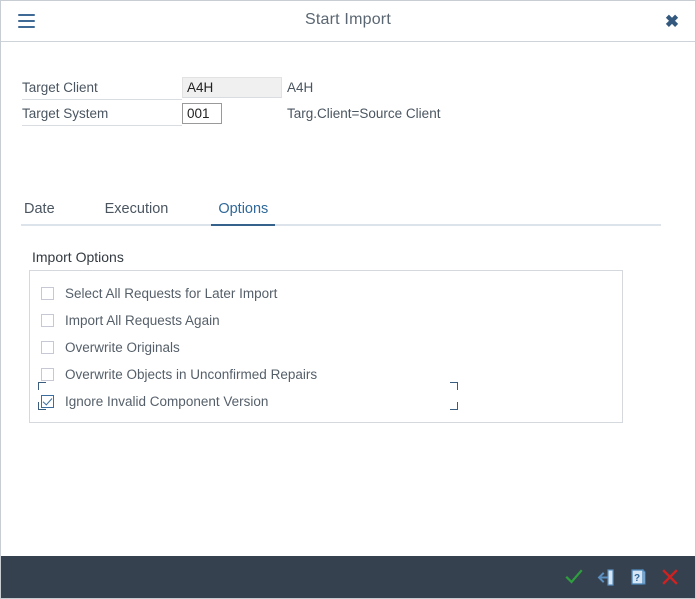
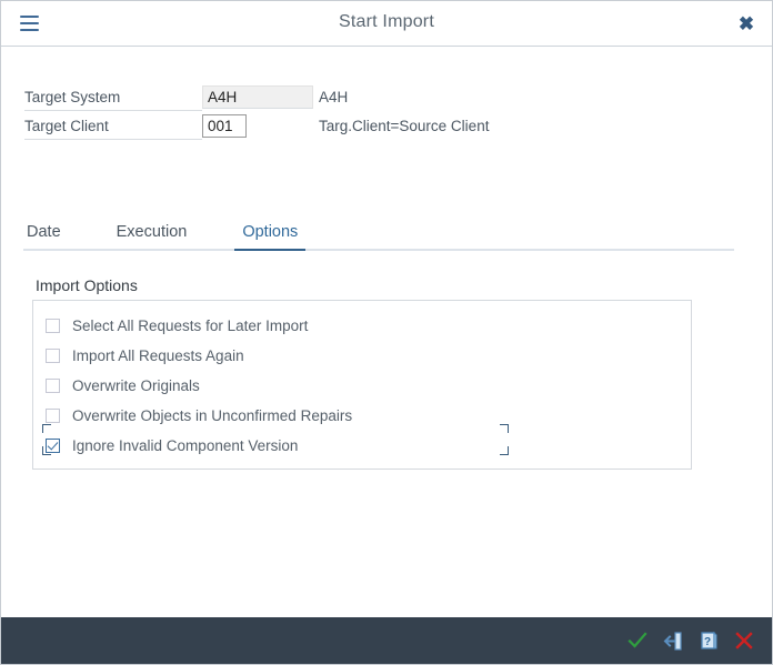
  Start Import
  ✖
- Target Client
+ Target System
  A4H
  A4H
- Target System
+ Target Client
  001
  Targ.Client=Source Client
  Date
  Execution
  Options
  Import Options
  Select All Requests for Later Import
  Import All Requests Again
  Overwrite Originals
  Overwrite Objects in Unconfirmed Repairs
  Ignore Invalid Component Version
  ?
